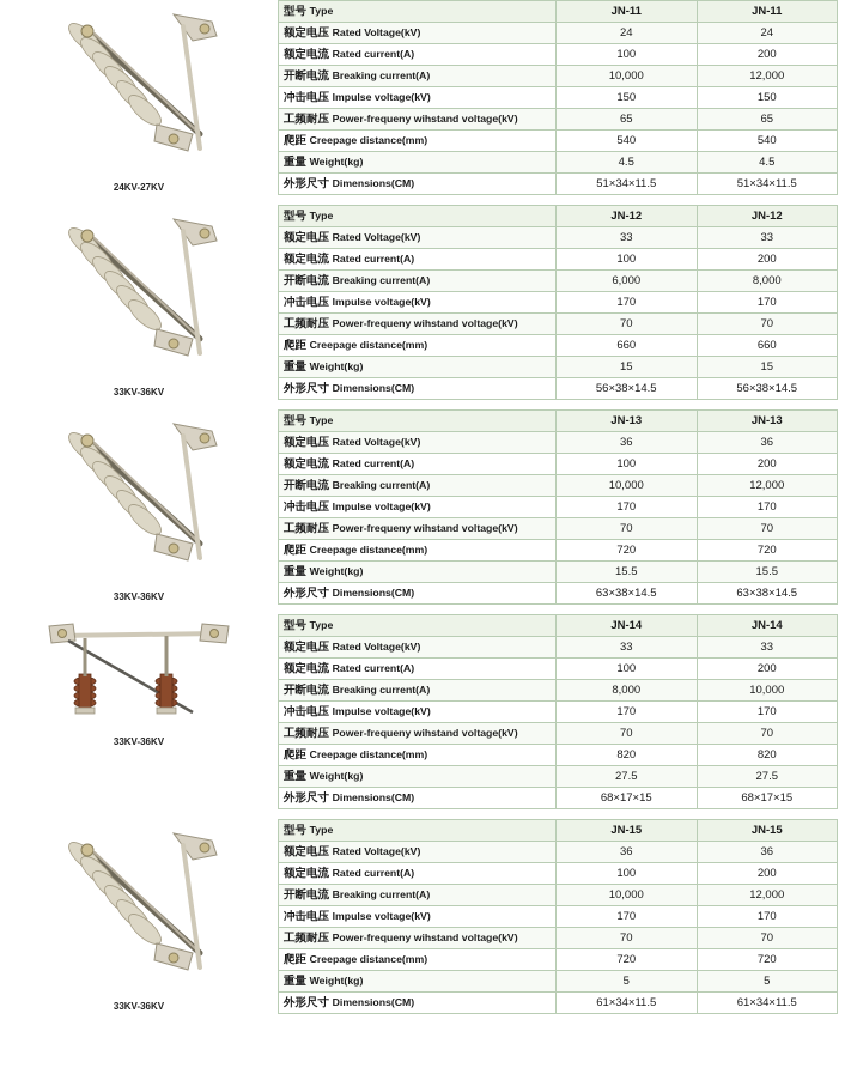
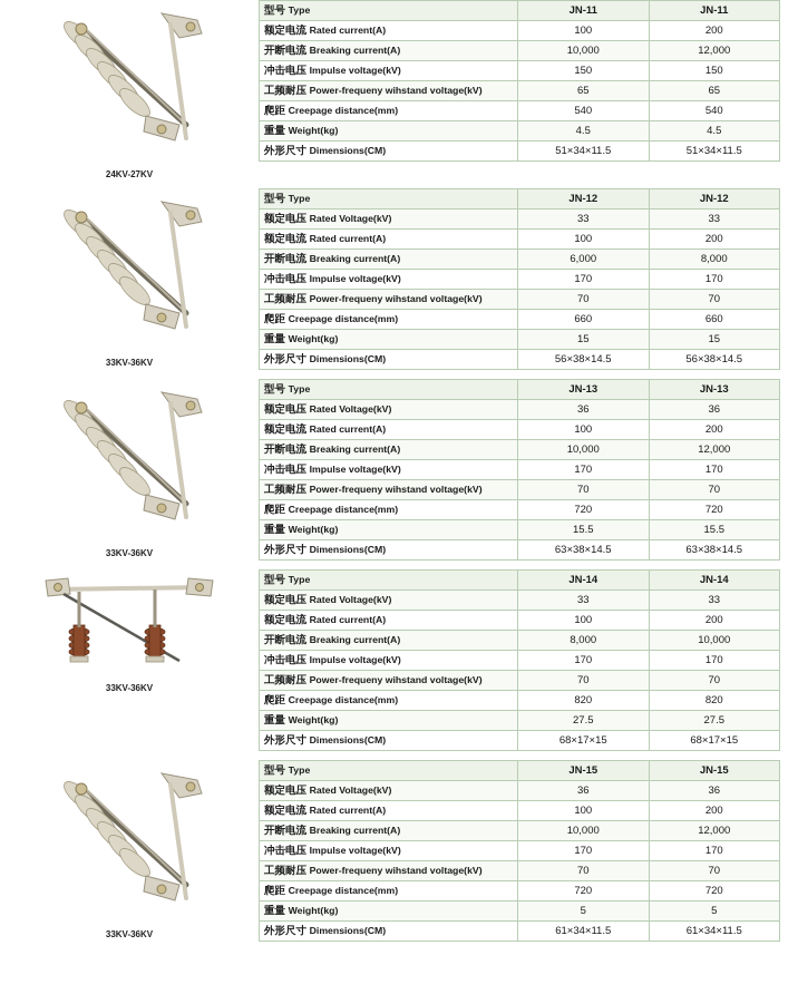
  24KV-27KV
  型号 Type	JN-11	JN-11
- 额定电压 Rated Voltage(kV)	24	24
  额定电流 Rated current(A)	100	200
  开断电流 Breaking current(A)	10,000	12,000
  冲击电压 Impulse voltage(kV)	150	150
  工频耐压 Power-frequeny wihstand voltage(kV)	65	65
  爬距 Creepage distance(mm)	540	540
  重量 Weight(kg)	4.5	4.5
  外形尺寸 Dimensions(CM)	51×34×11.5	51×34×11.5
  33KV-36KV
  型号 Type	JN-12	JN-12
  额定电压 Rated Voltage(kV)	33	33
  额定电流 Rated current(A)	100	200
  开断电流 Breaking current(A)	6,000	8,000
  冲击电压 Impulse voltage(kV)	170	170
  工频耐压 Power-frequeny wihstand voltage(kV)	70	70
  爬距 Creepage distance(mm)	660	660
  重量 Weight(kg)	15	15
  外形尺寸 Dimensions(CM)	56×38×14.5	56×38×14.5
  33KV-36KV
  型号 Type	JN-13	JN-13
  额定电压 Rated Voltage(kV)	36	36
  额定电流 Rated current(A)	100	200
  开断电流 Breaking current(A)	10,000	12,000
  冲击电压 Impulse voltage(kV)	170	170
  工频耐压 Power-frequeny wihstand voltage(kV)	70	70
  爬距 Creepage distance(mm)	720	720
  重量 Weight(kg)	15.5	15.5
  外形尺寸 Dimensions(CM)	63×38×14.5	63×38×14.5
  33KV-36KV
  型号 Type	JN-14	JN-14
  额定电压 Rated Voltage(kV)	33	33
  额定电流 Rated current(A)	100	200
  开断电流 Breaking current(A)	8,000	10,000
  冲击电压 Impulse voltage(kV)	170	170
  工频耐压 Power-frequeny wihstand voltage(kV)	70	70
  爬距 Creepage distance(mm)	820	820
  重量 Weight(kg)	27.5	27.5
  外形尺寸 Dimensions(CM)	68×17×15	68×17×15
  33KV-36KV
  型号 Type	JN-15	JN-15
  额定电压 Rated Voltage(kV)	36	36
  额定电流 Rated current(A)	100	200
  开断电流 Breaking current(A)	10,000	12,000
  冲击电压 Impulse voltage(kV)	170	170
  工频耐压 Power-frequeny wihstand voltage(kV)	70	70
  爬距 Creepage distance(mm)	720	720
  重量 Weight(kg)	5	5
  外形尺寸 Dimensions(CM)	61×34×11.5	61×34×11.5
